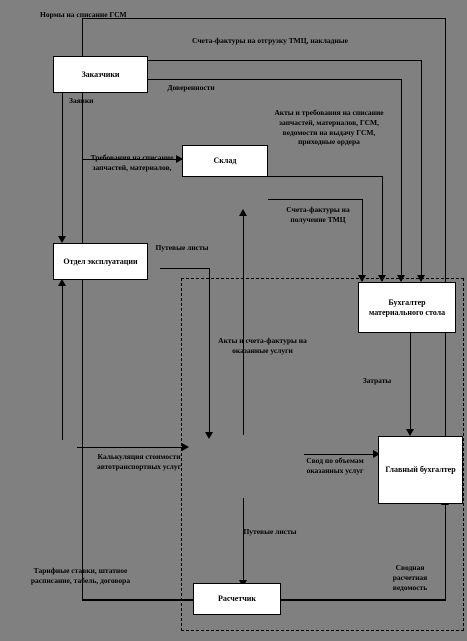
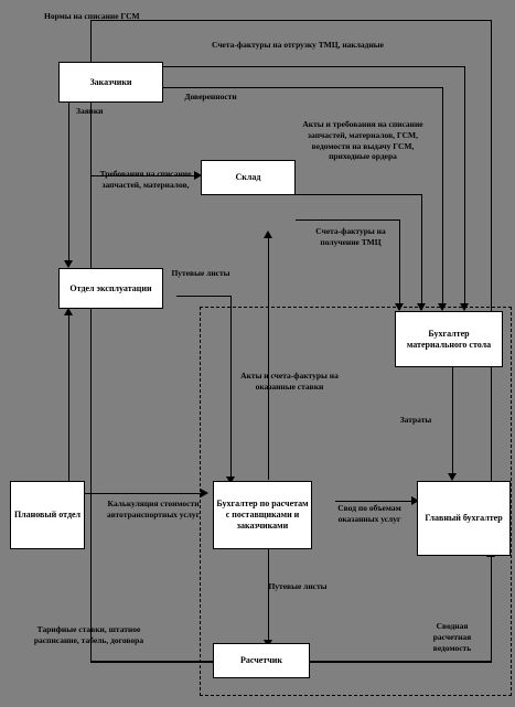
  Заказчики
  Склад
  Отдел эксплуатации
  Бухгалтер материального стола
+ Плановый отдел
+ Бухгалтер по расчетам с поставщиками и заказчиками
  Главный бухгалтер
  Расчетчик
  Нормы на списание ГСМ
  Счета-фактуры на отгрузку ТМЦ, накладные
  Доверенности
  Заявки
  Требования на списание запчастей, материалов,
  Акты и требования на списание запчастей, материалов, ГСМ, ведомости на выдачу ГСМ, приходные ордера
  Счета-фактуры на получение ТМЦ
  Путевые листы
- Акты и счета-фактуры на оказанные услуги
+ Акты и счета-фактуры на оказанные ставки
  Затраты
  Калькуляция стоимости автотранспортных услуг
  Свод по объемам оказанных услуг
  Путевые листы
  Тарифные ставки, штатное расписание, табель, договора
  Сводная расчетная ведомость
